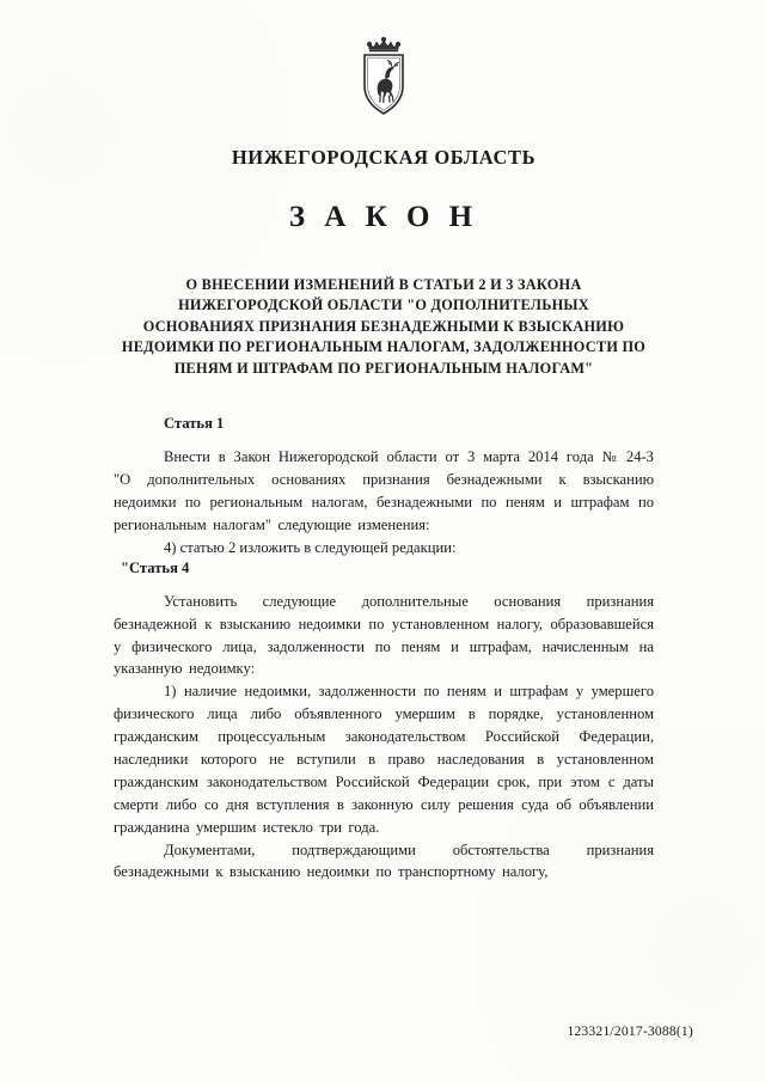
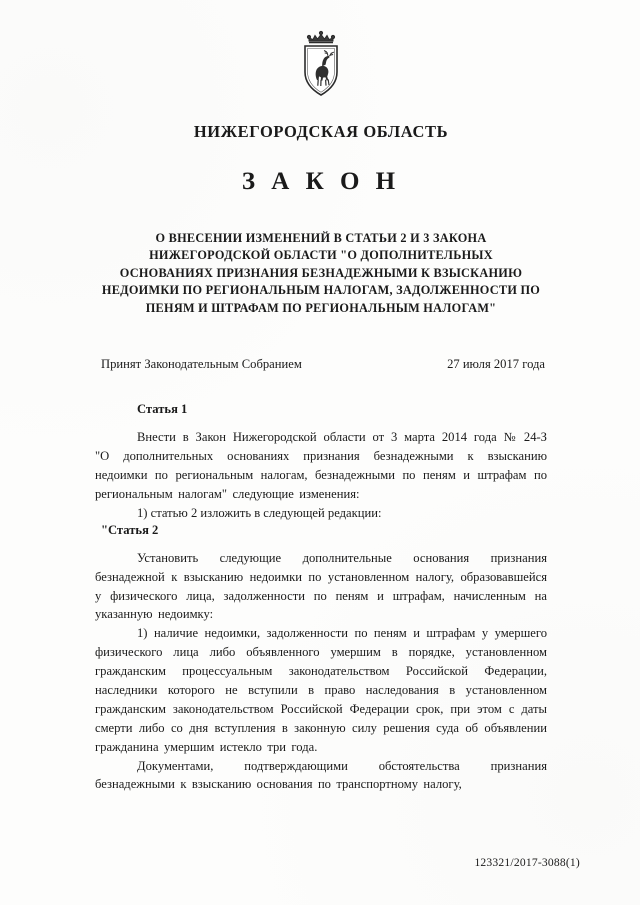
  НИЖЕГОРОДСКАЯ ОБЛАСТЬ
  З А К О Н
  О ВНЕСЕНИИ ИЗМЕНЕНИЙ В СТАТЬИ 2 И 3 ЗАКОНА НИЖЕГОРОДСКОЙ ОБЛАСТИ "О ДОПОЛНИТЕЛЬНЫХ ОСНОВАНИЯХ ПРИЗНАНИЯ БЕЗНАДЕЖНЫМИ К ВЗЫСКАНИЮ НЕДОИМКИ ПО РЕГИОНАЛЬНЫМ НАЛОГАМ, ЗАДОЛЖЕННОСТИ ПО ПЕНЯМ И ШТРАФАМ ПО РЕГИОНАЛЬНЫМ НАЛОГАМ"
+ Принят Законодательным Собранием
+ 27 июля 2017 года
  Статья 1
  Внести в Закон Нижегородской области от 3 марта 2014 года № 24-З "О дополнительных основаниях признания безнадежными к взысканию недоимки по региональным налогам, безнадежными по пеням и штрафам по региональным налогам" следующие изменения:
- 4) статью 2 изложить в следующей редакции:
+ 1) статью 2 изложить в следующей редакции:
- "Статья 4
+ "Статья 2
  Установить следующие дополнительные основания признания безнадежной к взысканию недоимки по установленном налогу, образовавшейся у физического лица, задолженности по пеням и штрафам, начисленным на указанную недоимку:
  1) наличие недоимки, задолженности по пеням и штрафам у умершего физического лица либо объявленного умершим в порядке, установленном гражданским процессуальным законодательством Российской Федерации, наследники которого не вступили в право наследования в установленном гражданским законодательством Российской Федерации срок, при этом с даты смерти либо со дня вступления в законную силу решения суда об объявлении гражданина умершим истекло три года.
- Документами, подтверждающими обстоятельства признания безнадежными к взысканию недоимки по транспортному налогу,
+ Документами, подтверждающими обстоятельства признания безнадежными к взысканию основания по транспортному налогу,
  123321/2017-3088(1)
